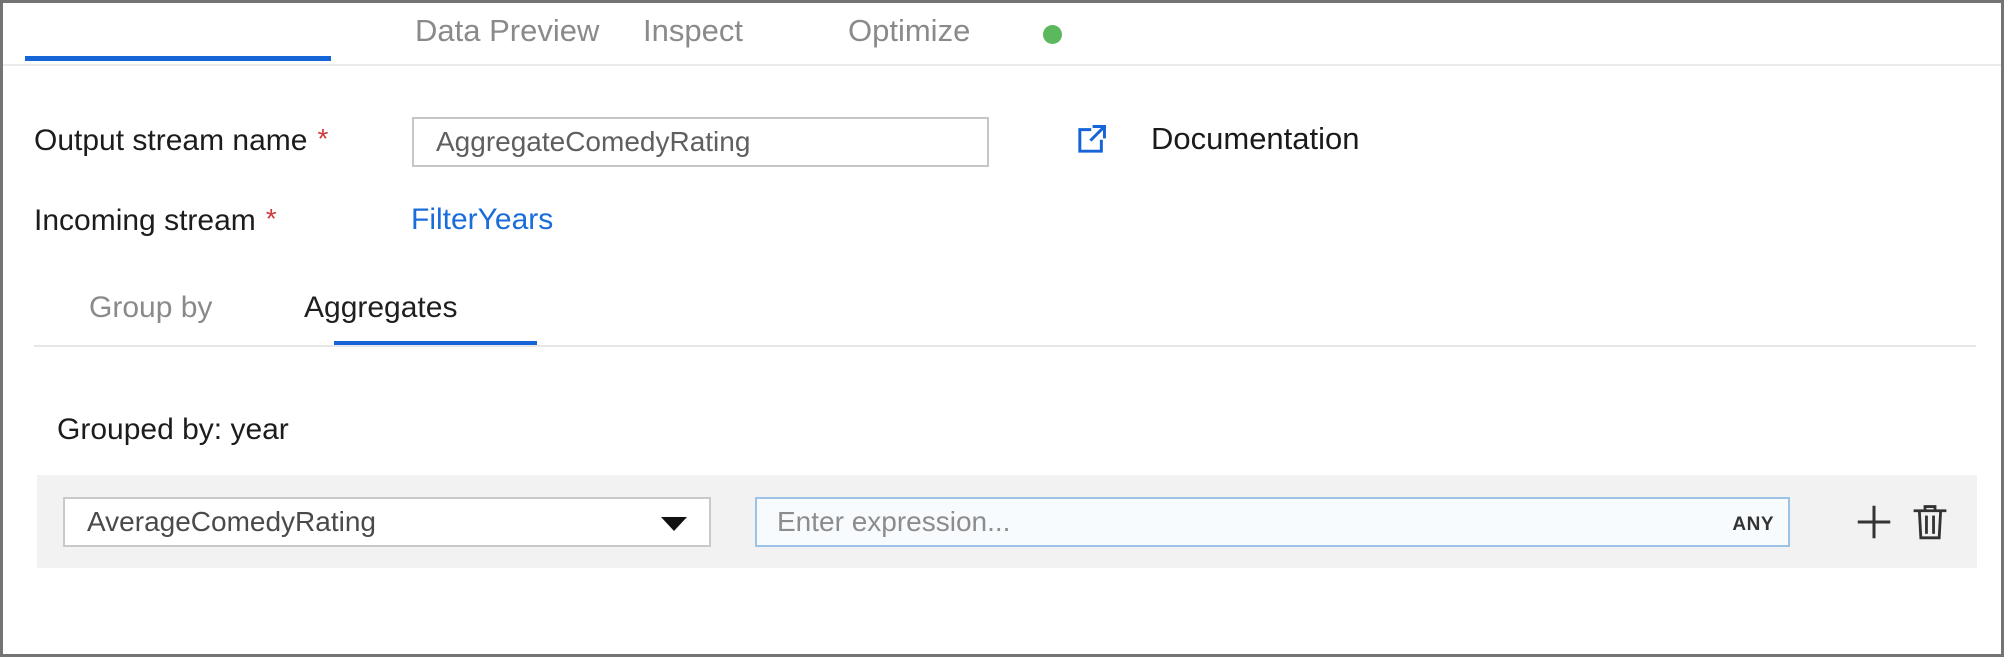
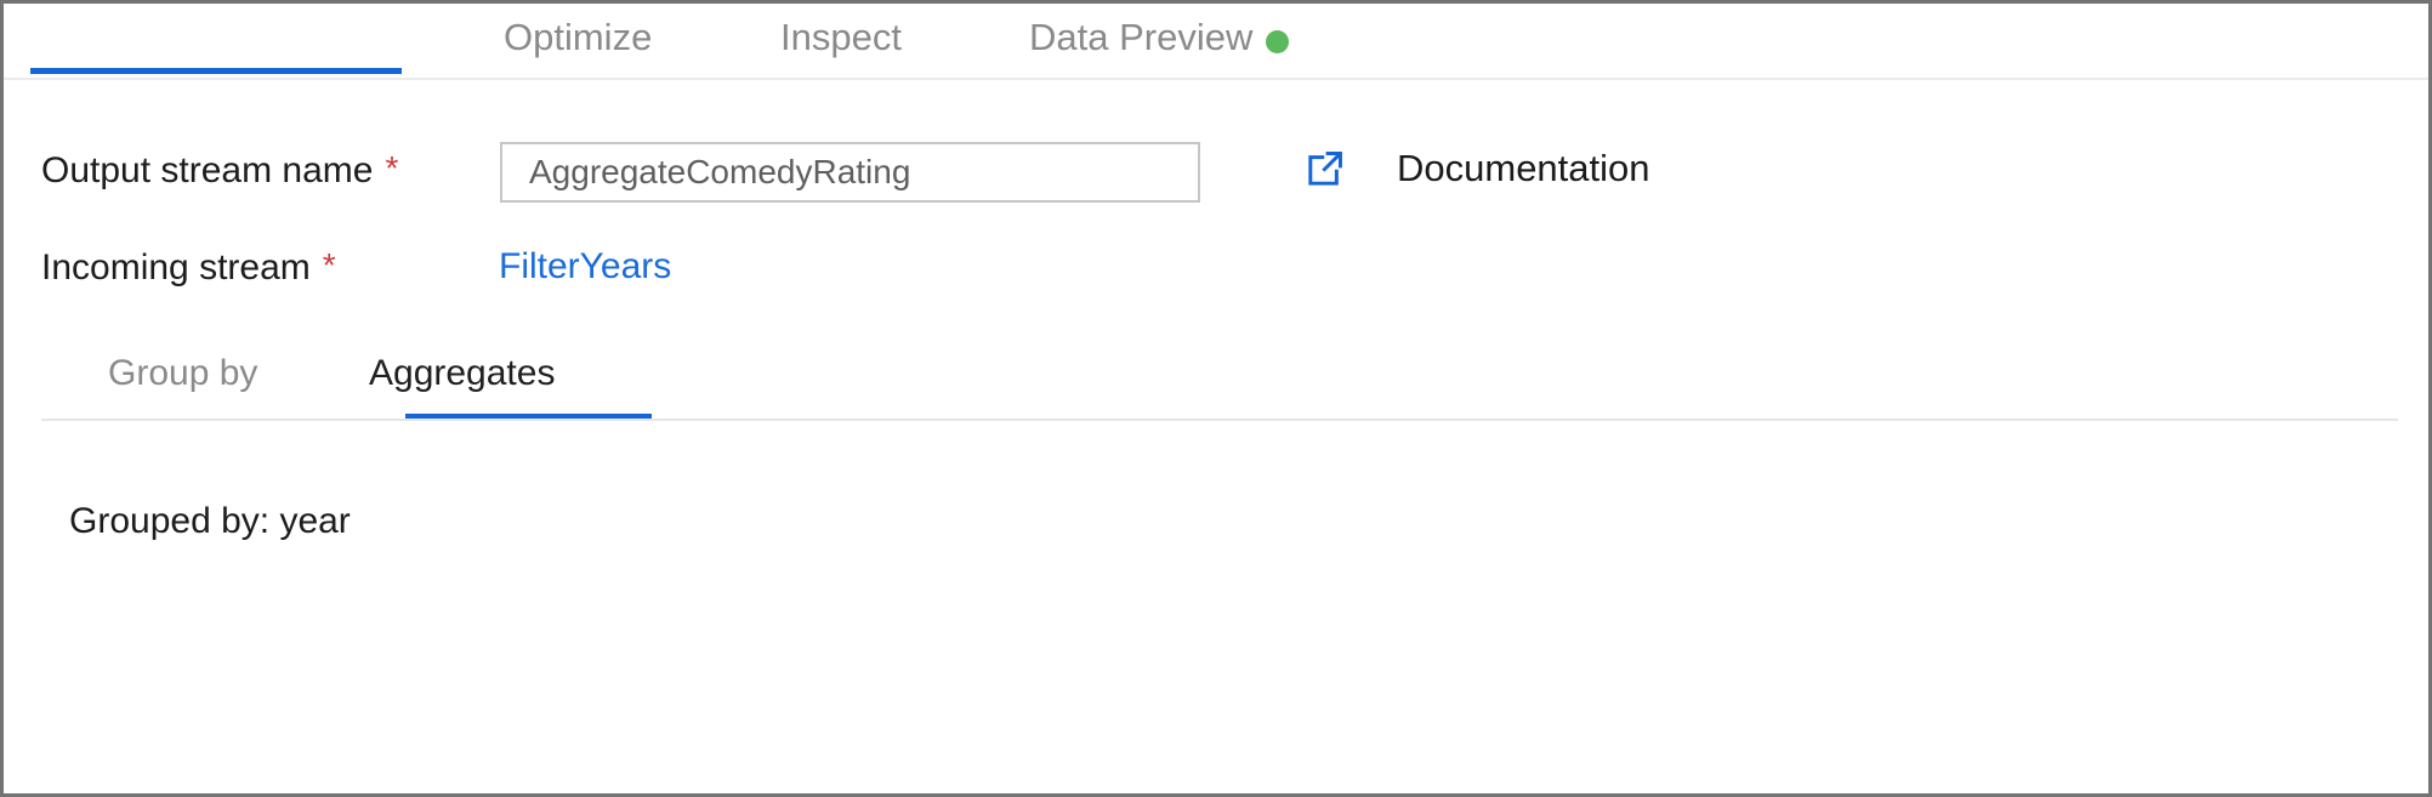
- Data Preview
+ Optimize
  Inspect
- Optimize
+ Data Preview
  Output stream name *
  AggregateComedyRating
  Documentation
  Incoming stream *
  FilterYears
  Group by
  Aggregates
  Grouped by: year
- AverageComedyRating
- Enter expression...
- ANY
